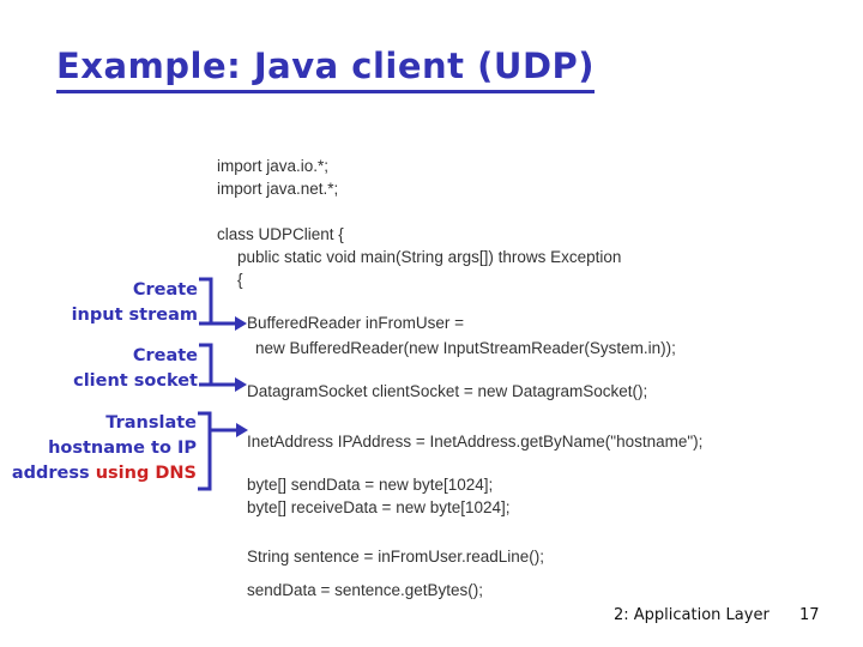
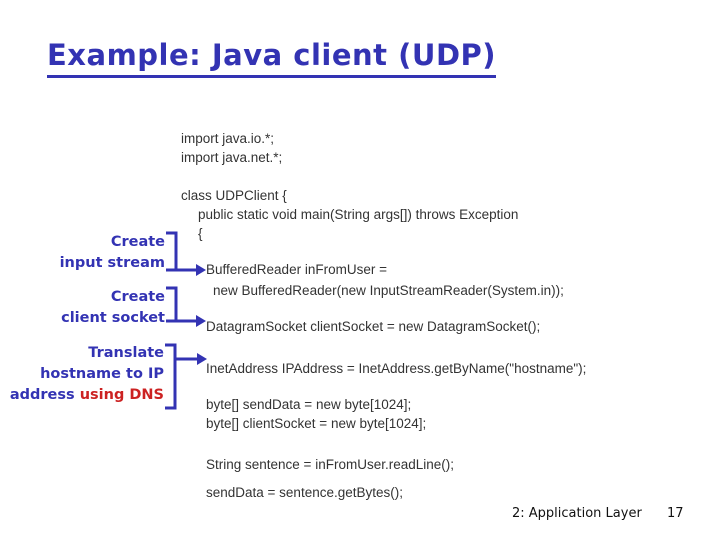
  Example: Java client (UDP)
  import java.io.*;
  import java.net.*;
  class UDPClient {
  public static void main(String args[]) throws Exception
  {
  BufferedReader inFromUser =
  new BufferedReader(new InputStreamReader(System.in));
  DatagramSocket clientSocket = new DatagramSocket();
  InetAddress IPAddress = InetAddress.getByName("hostname");
  byte[] sendData = new byte[1024];
- byte[] receiveData = new byte[1024];
+ byte[] clientSocket = new byte[1024];
  String sentence = inFromUser.readLine();
  sendData = sentence.getBytes();
  Create
  input stream
  Create
  client socket
  Translate
  hostname to IP
  address using DNS
  2: Application Layer
  17
